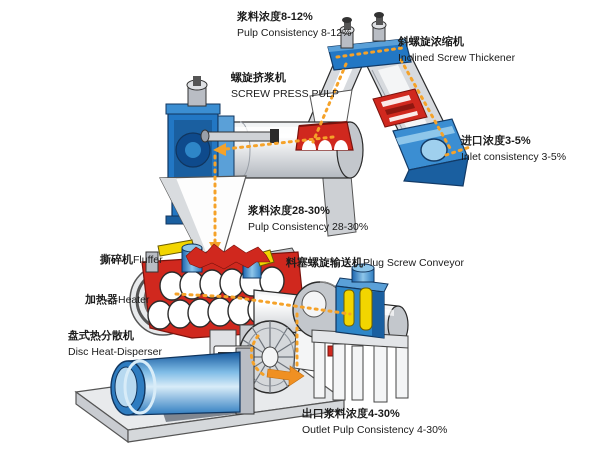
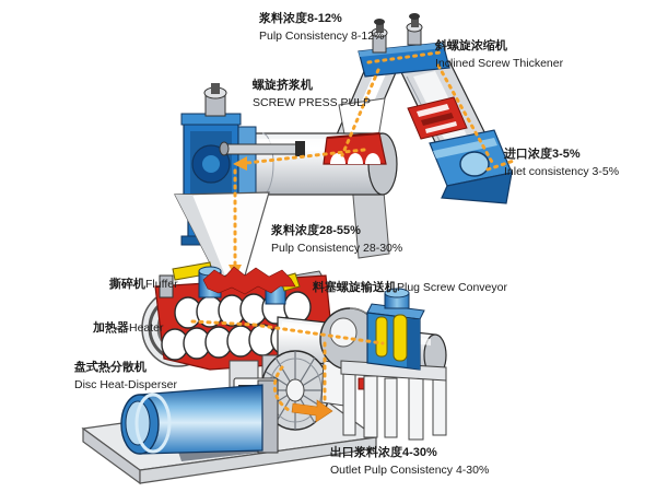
  浆料浓度8-12%
  Pulp Consistency 8-12%
  斜螺旋浓缩机
  Inclined Screw Thickener
  螺旋挤浆机
  SCREW PRESS PULP
  进口浓度3-5%
  Inlet consistency 3-5%
- 浆料浓度28-30%
+ 浆料浓度28-55%
  Pulp Consistency 28-30%
  料塞螺旋输送机Plug Screw Conveyor
  撕碎机Fluffer
  加热器Heater
  盘式热分散机
  Disc Heat-Disperser
  出口浆料浓度4-30%
  Outlet Pulp Consistency 4-30%
